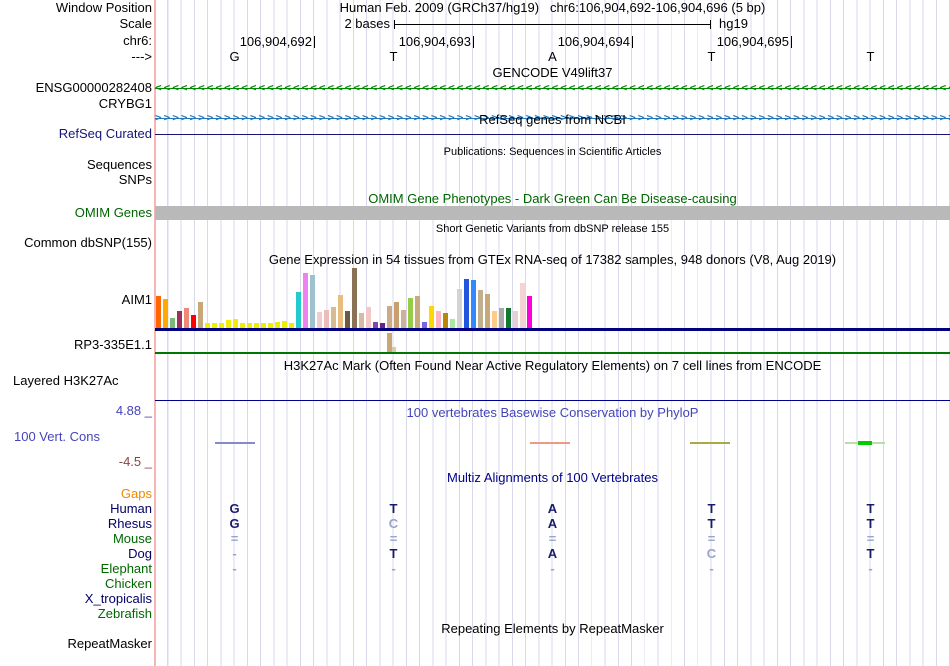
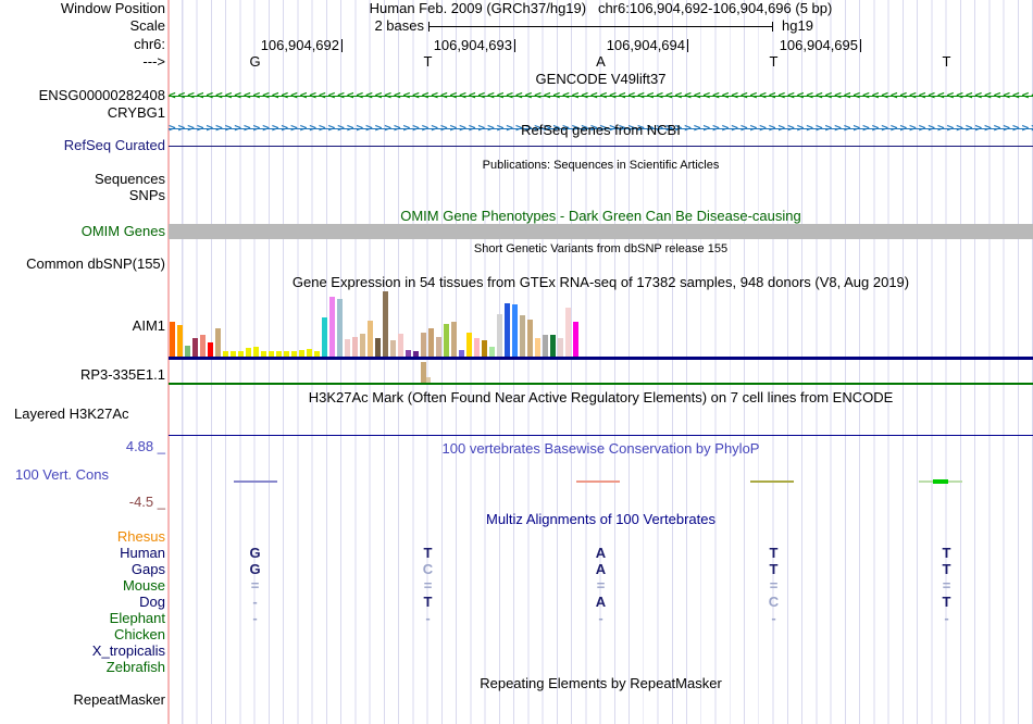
  Window Position
  Human Feb. 2009 (GRCh37/hg19) chr6:106,904,692-106,904,696 (5 bp)
  Scale
  2 bases
  hg19
  chr6:
  106,904,692
  106,904,693
  106,904,694
  106,904,695
  --->
  G
  T
  A
  T
  T
  GENCODE V49lift37
  ENSG00000282408
  CRYBG1
  RefSeq genes from NCBI
  RefSeq Curated
  Publications: Sequences in Scientific Articles
  Sequences
  SNPs
  OMIM Gene Phenotypes - Dark Green Can Be Disease-causing
  OMIM Genes
  Short Genetic Variants from dbSNP release 155
  Common dbSNP(155)
  Gene Expression in 54 tissues from GTEx RNA-seq of 17382 samples, 948 donors (V8, Aug 2019)
  AIM1
  RP3-335E1.1
  H3K27Ac Mark (Often Found Near Active Regulatory Elements) on 7 cell lines from ENCODE
  Layered H3K27Ac
  4.88 _
  100 vertebrates Basewise Conservation by PhyloP
  100 Vert. Cons
  -4.5 _
  Multiz Alignments of 100 Vertebrates
- Gaps
+ Rhesus
  Human
  G
  T
  A
  T
  T
- Rhesus
+ Gaps
  G
  C
  A
  T
  T
  Mouse
  =
  =
  =
  =
  =
  Dog
  -
  T
  A
  C
  T
  Elephant
  -
  -
  -
  -
  -
  Chicken
  X_tropicalis
  Zebrafish
  Repeating Elements by RepeatMasker
  RepeatMasker
